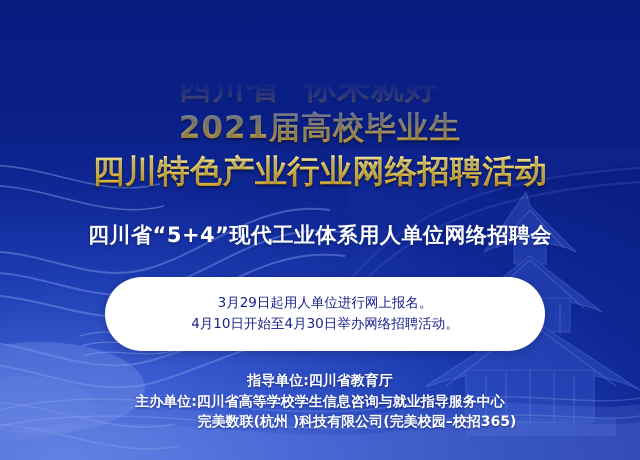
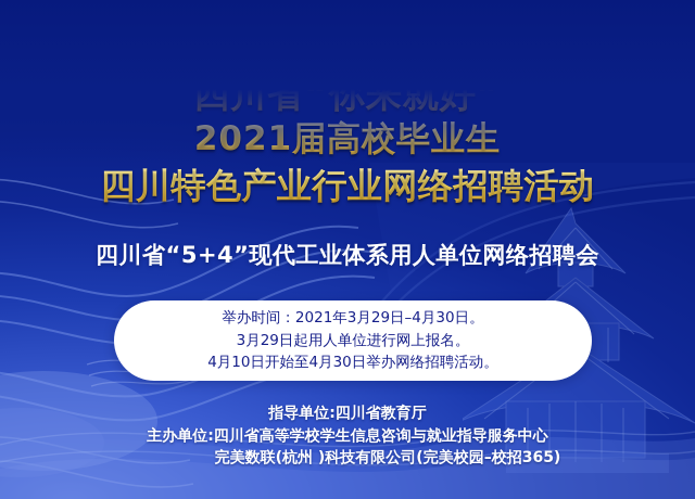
  四川特色产业行业网络招聘活动
  四川省“5+4”现代工业体系用人单位网络招聘会
+ 举办时间：2021年3月29日–4月30日。
  3月29日起用人单位进行网上报名。
  4月10日开始至4月30日举办网络招聘活动。
  指导单位:四川省教育厅
  主办单位:四川省高等学校学生信息咨询与就业指导服务中心
  完美数联(杭州 )科技有限公司(完美校园–校招365)
